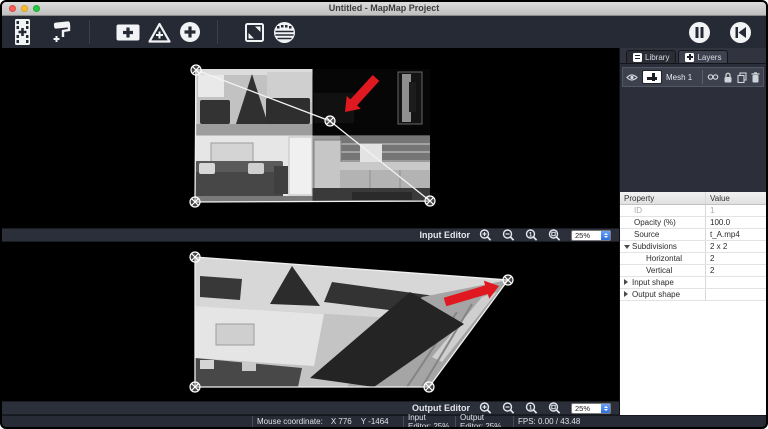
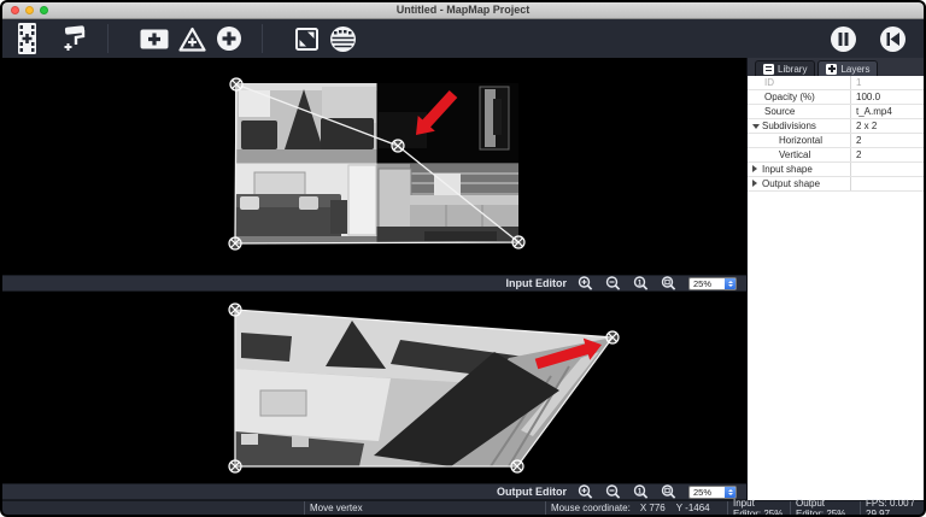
  Untitled - MapMap Project
  Input Editor
  25%
  Output Editor
  25%
  Library
  Layers
- Mesh 1
- Property
- Value
  ID
  1
  Opacity (%)
  100.0
  Source
  t_A.mp4
  Subdivisions
  2 x 2
  Horizontal
  2
  Vertical
  2
  Input shape
  Output shape
+ Move vertex
  Mouse coordinate:
  X 776
  Y -1464
  Input Editor: 25%
  Output Editor: 25%
- FPS: 0.00 / 43.48
+ FPS: 0.00 / 29.97
